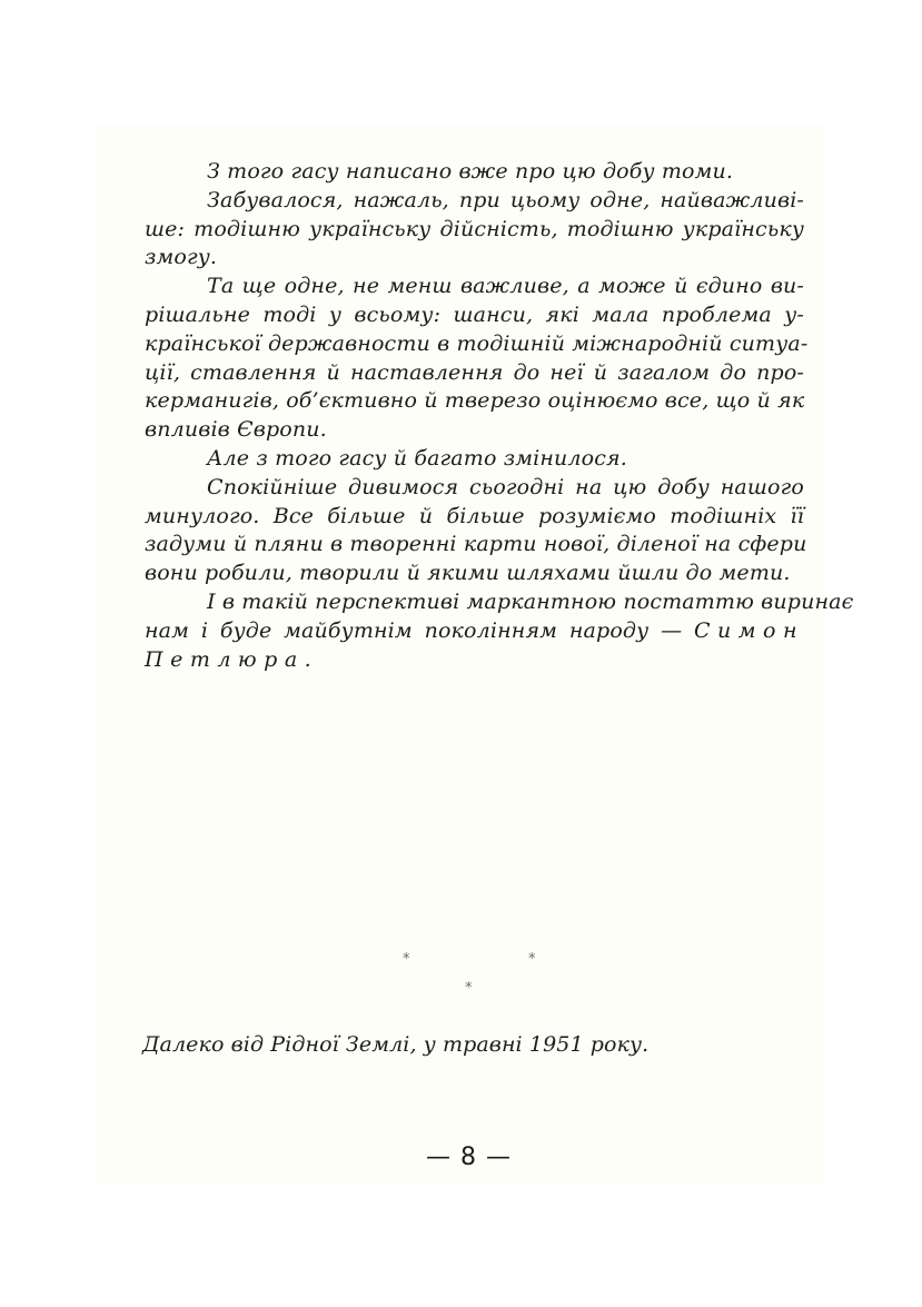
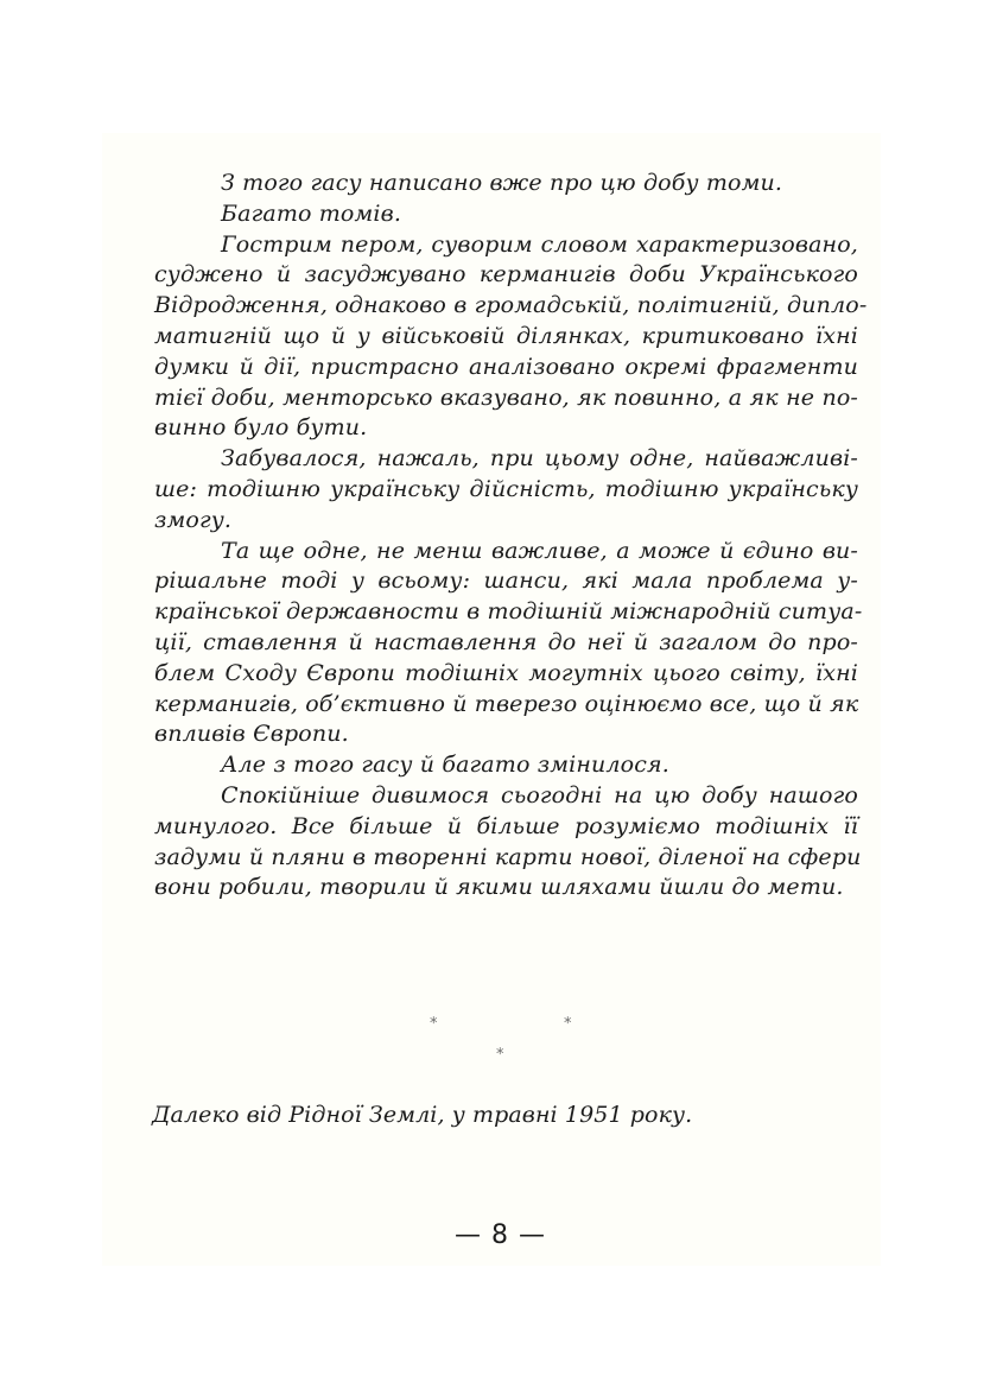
  З того гасу написано вже про цю добу томи.
+ Багато томів.
+ Гострим пером, суворим словом характеризовано,
+ суджено й засуджувано керманигів доби Українського
+ Відродження, однаково в громадській, політигній, дипло-
+ матигній що й у військовій ділянках, критиковано їхні
+ думки й дії, пристрасно аналізовано окремі фрагменти
+ тієї доби, менторсько вказувано, як повинно, а як не по-
+ винно було бути.
  Забувалося, нажаль, при цьому одне, найважливі-
  ше: тодішню українську дійсність, тодішню українську
  змогу.
  Та ще одне, не менш важливе, а може й єдино ви-
  рішальне тоді у всьому: шанси, які мала проблема у-
  країнської державности в тодішній міжнародній ситуа-
  ції, ставлення й наставлення до неї й загалом до про-
+ блем Сходу Європи тодішніх могутніх цього світу, їхні
  керманигів, об’єктивно й тверезо оцінюємо все, що й як
  впливів Європи.
  Але з того гасу й багато змінилося.
  Спокійніше дивимося сьогодні на цю добу нашого
  минулого. Все більше й більше розуміємо тодішніх її
  задуми й пляни в творенні карти нової, діленої на сфери
  вони робили, творили й якими шляхами йшли до мети.
- І в такій перспективі маркантною постаттю виринає
- нам і буде майбутнім поколінням народу — Симон
- Петлюра.
  *
  *
  *
  Далеко від Рідної Землі, у травні 1951 року.
  — 8 —
